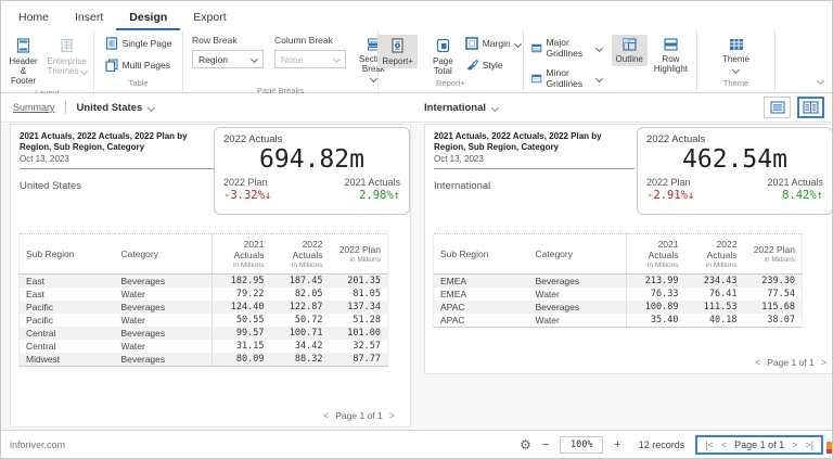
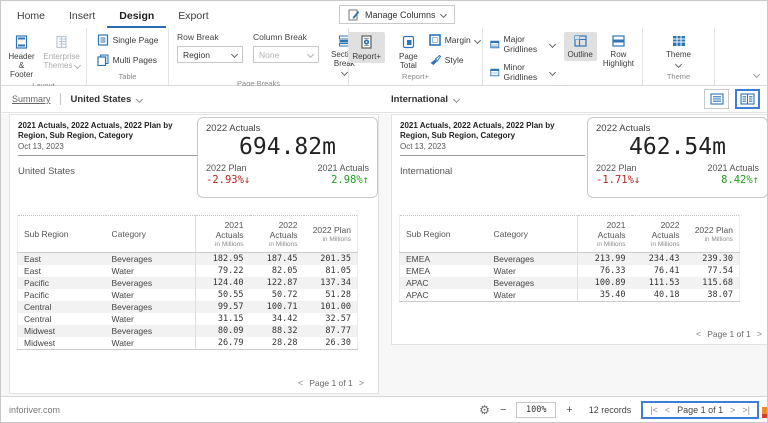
  Home
  Insert
  Design
  Export
+ Manage Columns
  Header & Footer
  Enterprise Themes
  Single Page
  Multi Pages
  Table
  Row Break
  Region
  Column Break
  None
  Sect Break
  Page Breaks
  Report+
  Page Total
  Margin
  Style
  Report+
  Major Gridlines
  Minor Gridlines
  Outline
  Row Highlight
  Theme
  Theme
  Summary
  United States
  International
  2021 Actuals, 2022 Actuals, 2022 Plan by Region, Sub Region, Category
  Oct 13, 2023
  United States
  2022 Actuals
  694.82m
  2022 Plan
- -3.32%↓
+ -2.93%↓
  2021 Actuals
  2.98%↑
  East	Beverages	182.95	187.45	201.35
  East	Water	79.22	82.05	81.05
  Pacific	Beverages	124.40	122.87	137.34
  Pacific	Water	50.55	50.72	51.28
  Central	Beverages	99.57	100.71	101.00
  Central	Water	31.15	34.42	32.57
  Midwest	Beverages	80.09	88.32	87.77
+ Midwest	Water	26.79	28.28	26.30
  <
  Page 1 of 1
  >
  2021 Actuals, 2022 Actuals, 2022 Plan by Region, Sub Region, Category
  Oct 13, 2023
  International
  2022 Actuals
  462.54m
  2022 Plan
- -2.91%↓
+ -1.71%↓
  2021 Actuals
  8.42%↑
  EMEA	Beverages	213.99	234.43	239.30
  EMEA	Water	76.33	76.41	77.54
  APAC	Beverages	100.89	111.53	115.68
  APAC	Water	35.40	40.18	38.07
  <
  Page 1 of 1
  >
  inforiver.com
  ⚙
  −
  100%
  +
  12 records
  |<
  <
  Page 1 of 1
  >
  >|
